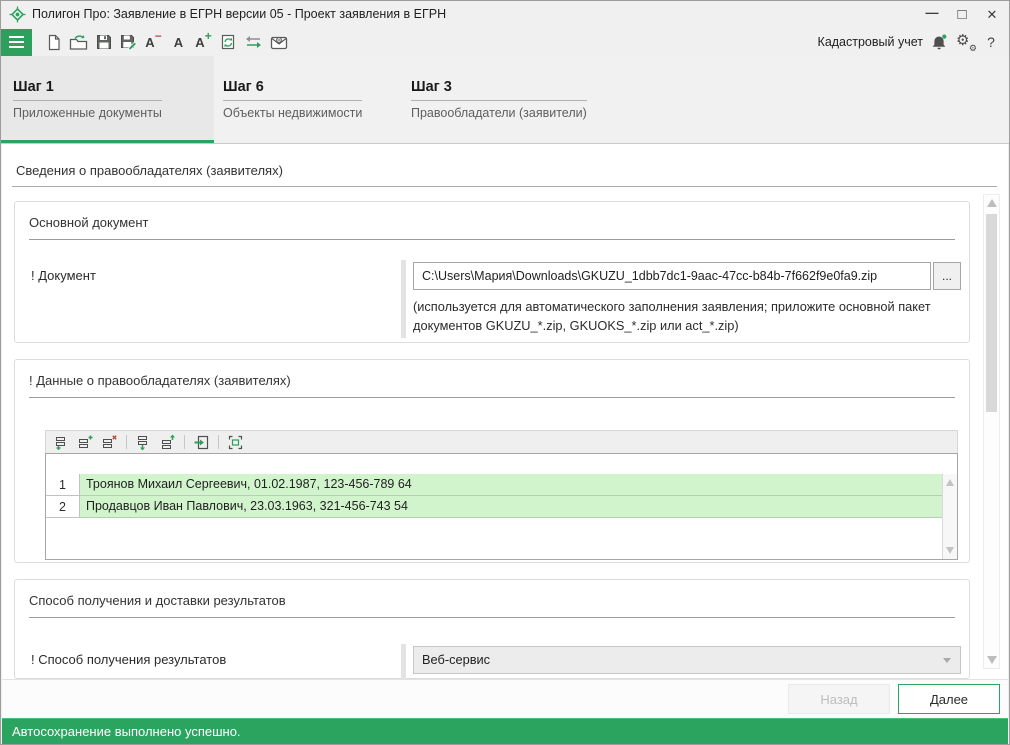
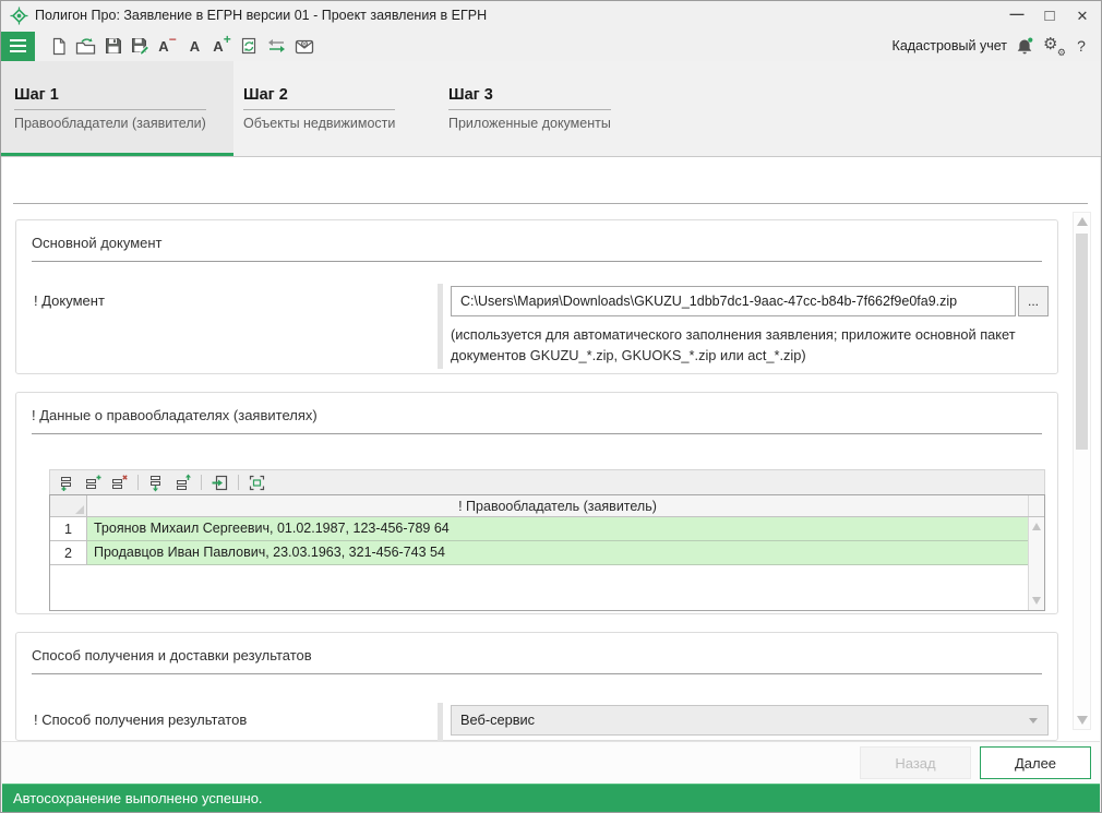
- Полигон Про: Заявление в ЕГРН версии 05 - Проект заявления в ЕГРН
+ Полигон Про: Заявление в ЕГРН версии 01 - Проект заявления в ЕГРН
  —
  □
  ✕
  A
  −
  A
  A
  +
  Кадастровый учет
  ⚙
  ⚙
  ?
  Шаг 1
- Приложенные документы
+ Правообладатели (заявители)
- Шаг 6
+ Шаг 2
  Объекты недвижимости
  Шаг 3
- Правообладатели (заявители)
+ Приложенные документы
- Сведения о правообладателях (заявителях)
  Основной документ
  ! Документ
  C:\Users\Мария\Downloads\GKUZU_1dbb7dc1-9aac-47cc-b84b-7f662f9e0fa9.zip
  ...
  (используется для автоматического заполнения заявления; приложите основной пакет документов GKUZU_*.zip, GKUOKS_*.zip или act_*.zip)
  ! Данные о правообладателях (заявителях)
+ ! Правообладатель (заявитель)
  1
  Троянов Михаил Сергеевич, 01.02.1987, 123-456-789 64
  2
  Продавцов Иван Павлович, 23.03.1963, 321-456-743 54
  Способ получения и доставки результатов
  ! Способ получения результатов
  Веб-сервис
  Назад
  Далее
  Автосохранение выполнено успешно.
